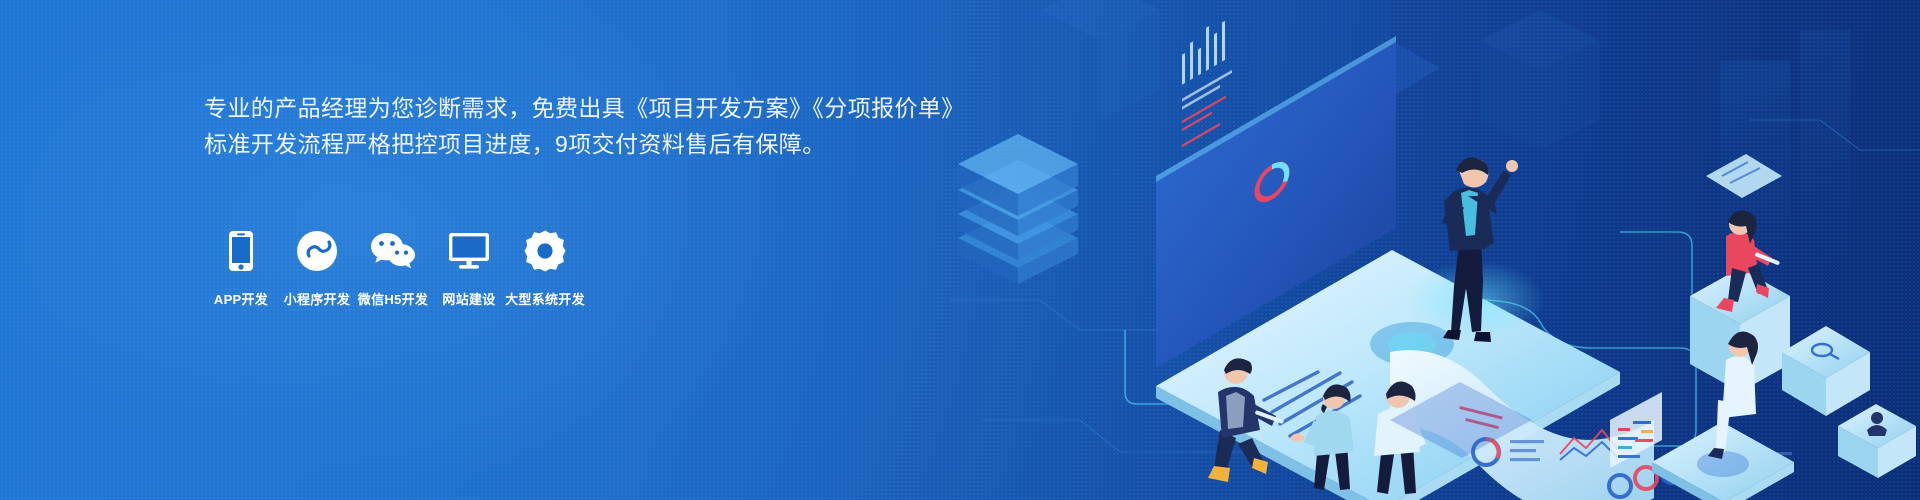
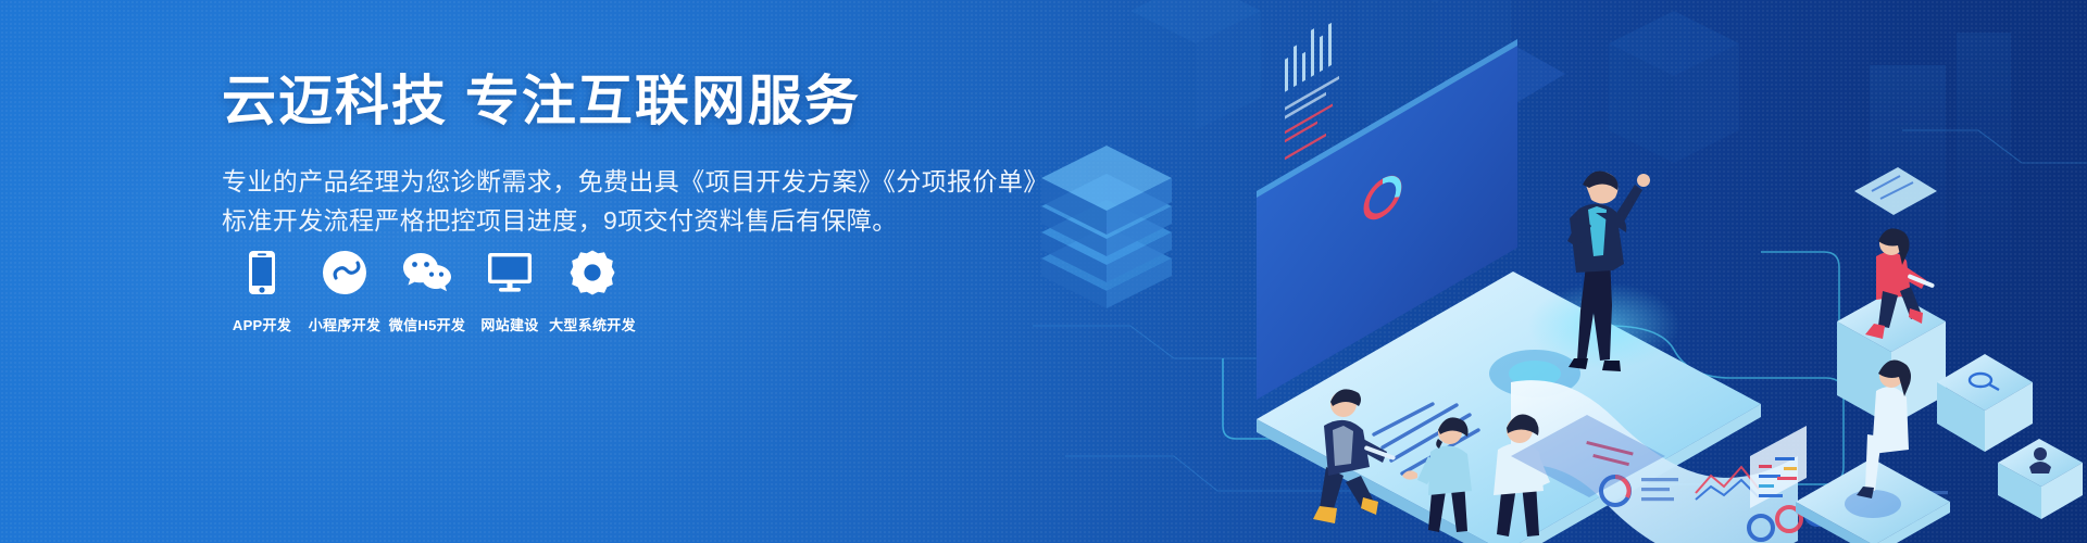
+ 云迈科技 专注互联网服务
  专业的产品经理为您诊断需求，免费出具《项目开发方案》《分项报价单》
  标准开发流程严格把控项目进度，9项交付资料售后有保障。
  APP开发
  小程序开发
  微信H5开发
  网站建设
  大型系统开发
